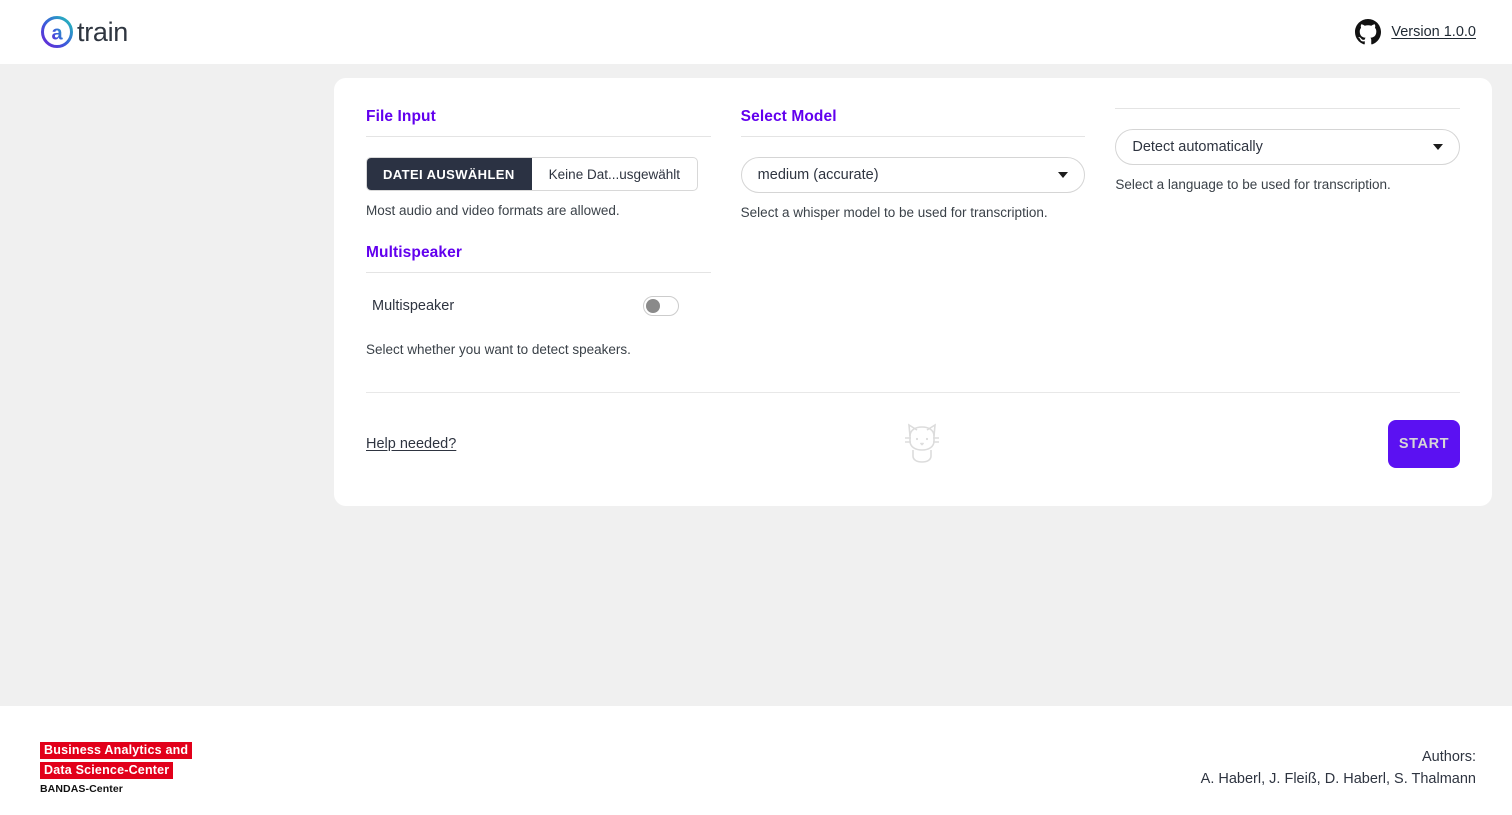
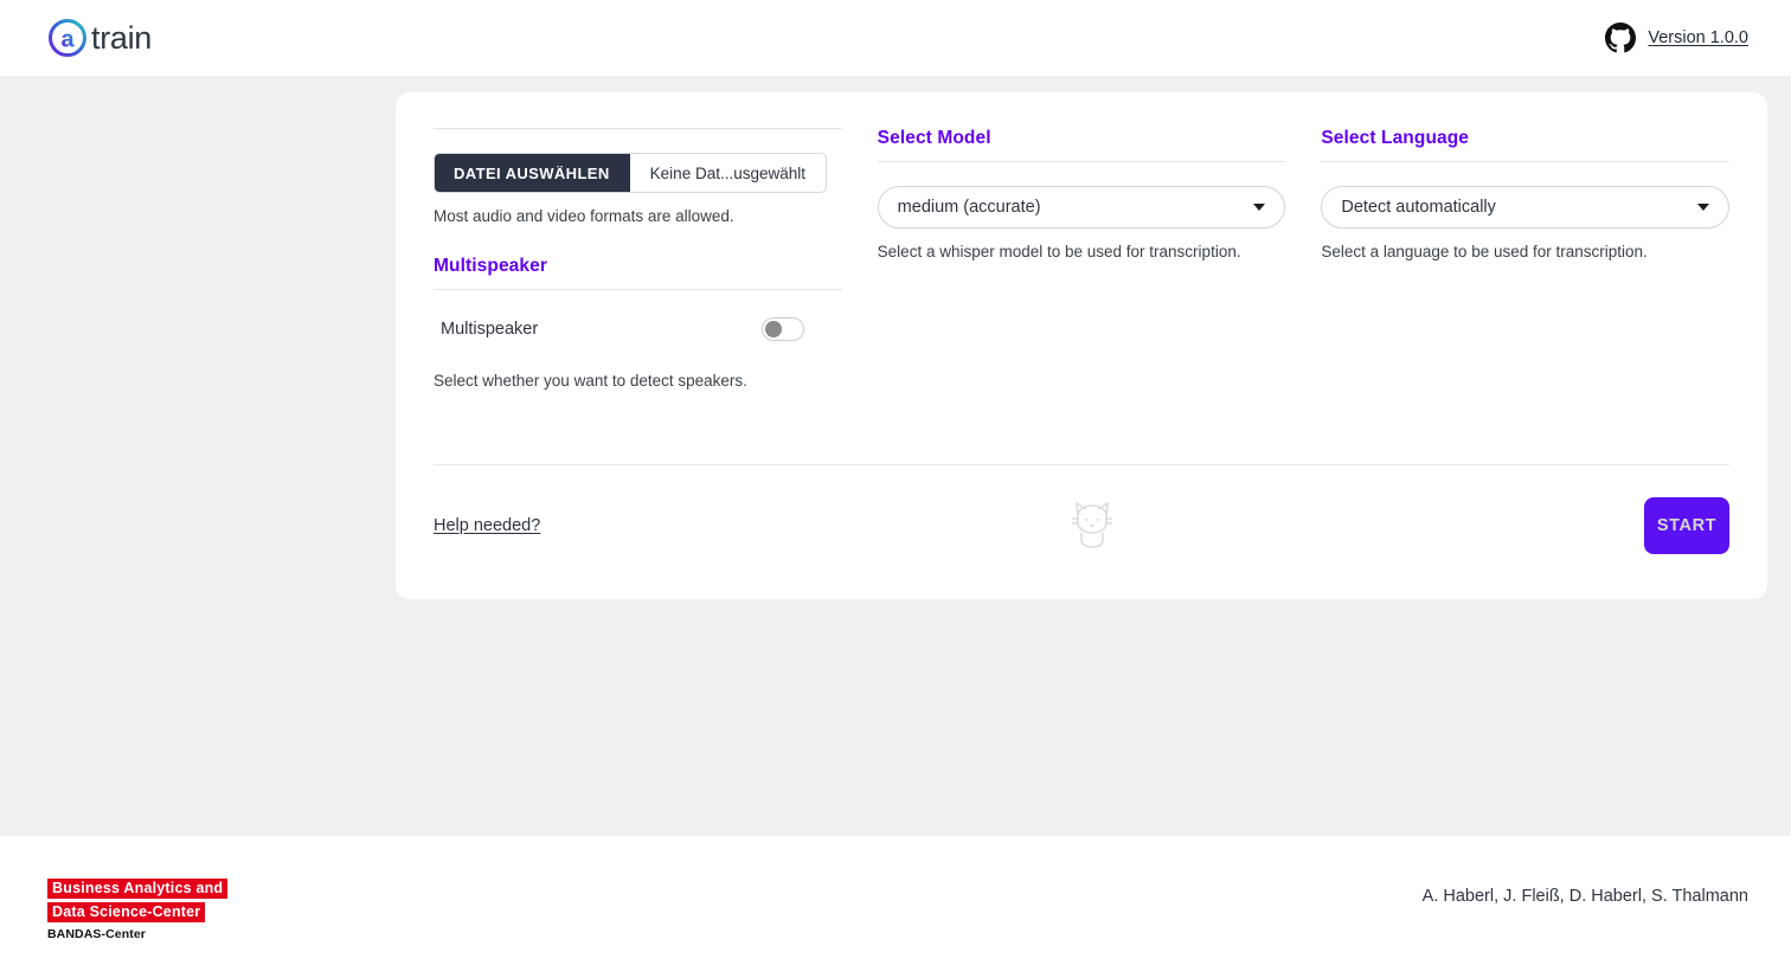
  a
  train
  Version 1.0.0
- File Input
  DATEI AUSWÄHLEN
  Keine Dat...usgewählt
  Most audio and video formats are allowed.
  Multispeaker
  Multispeaker
  Select whether you want to detect speakers.
  Select Model
  medium (accurate)
  Select a whisper model to be used for transcription.
+ Select Language
  Detect automatically
  Select a language to be used for transcription.
  Help needed?
  START
  Business Analytics and
  Data Science-Center
  BANDAS-Center
- Authors:
  A. Haberl, J. Fleiß, D. Haberl, S. Thalmann
